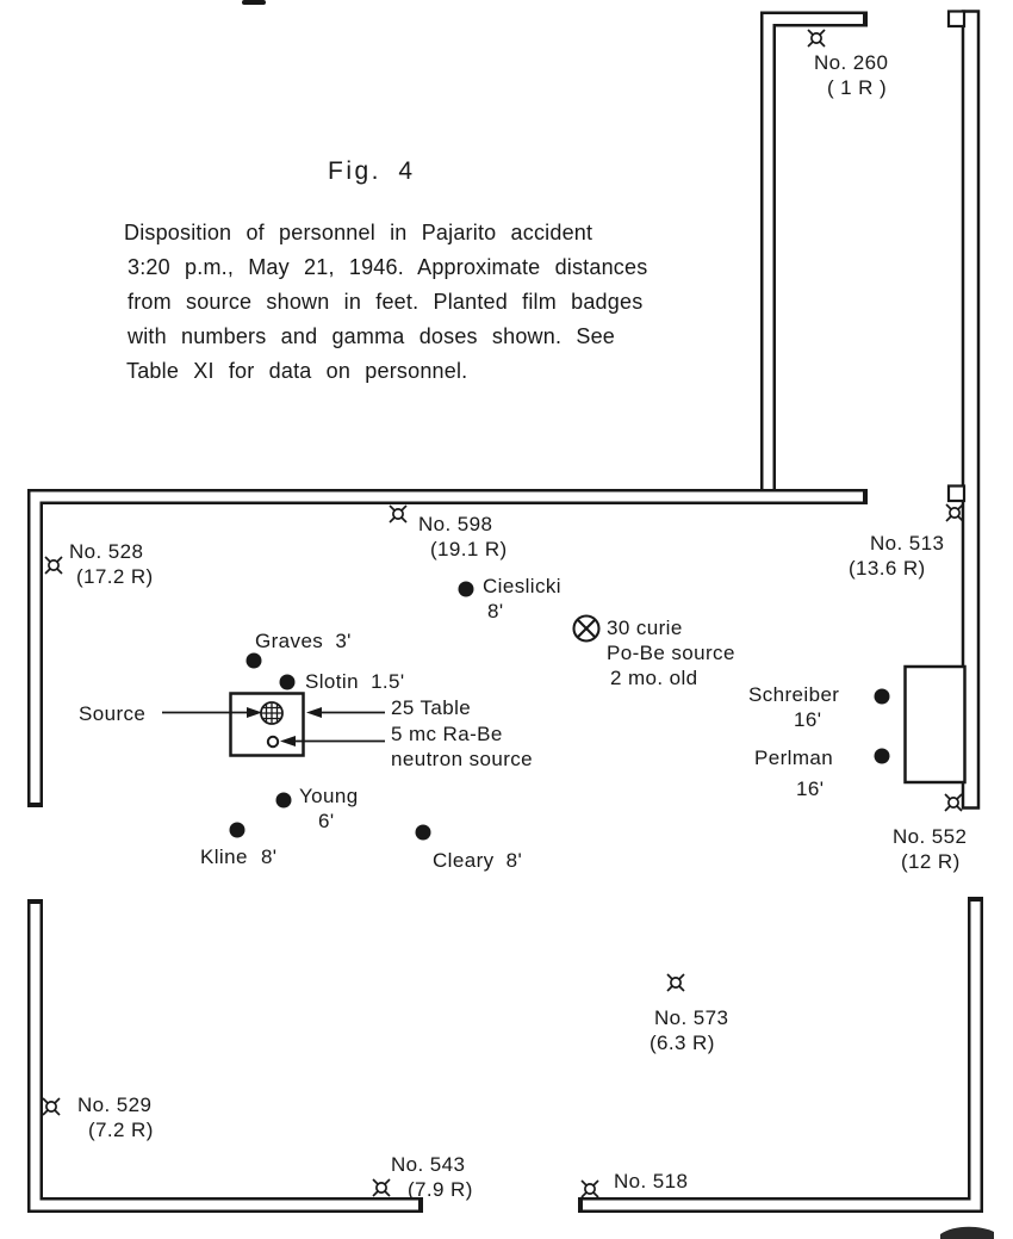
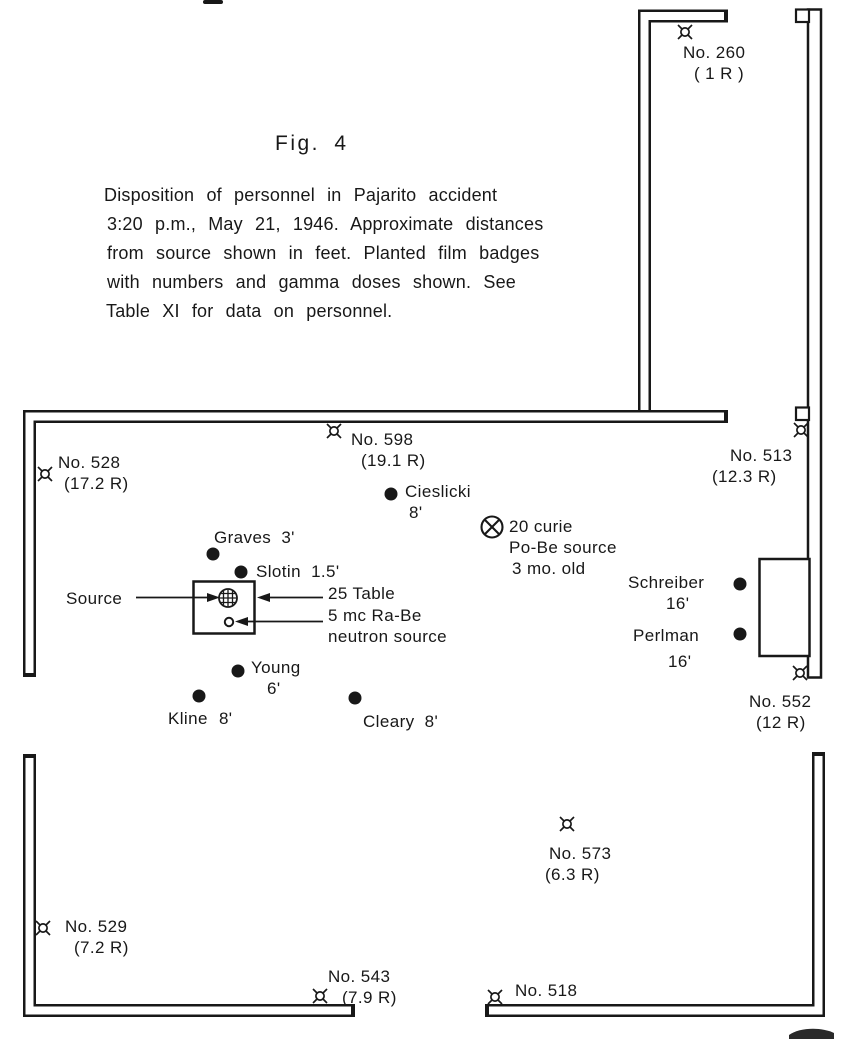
  Fig. 4
  Disposition of personnel in Pajarito accident
  3:20 p.m., May 21, 1946. Approximate distances
  from source shown in feet. Planted film badges
  with numbers and gamma doses shown. See
  Table XI for data on personnel.
  No. 260
  ( 1 R )
  No. 528
  (17.2 R)
  No. 598
  (19.1 R)
  No. 513
- (13.6 R)
+ (12.3 R)
  No. 552
  (12 R)
  No. 573
  (6.3 R)
  No. 529
  (7.2 R)
  No. 543
  (7.9 R)
  No. 518
  Cieslicki
  8'
  Graves 3'
  Slotin 1.5'
  Young
  6'
  Kline 8'
  Cleary 8'
  Schreiber
  16'
  Perlman
  16'
  Source
  25 Table
  5 mc Ra-Be
  neutron source
- 30 curie
+ 20 curie
  Po-Be source
- 2 mo. old
+ 3 mo. old
